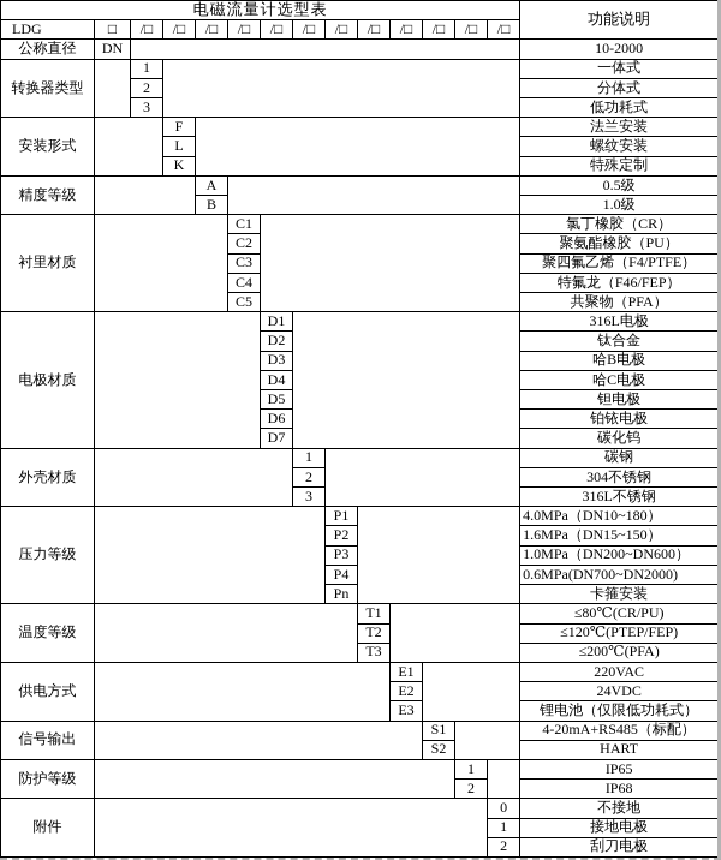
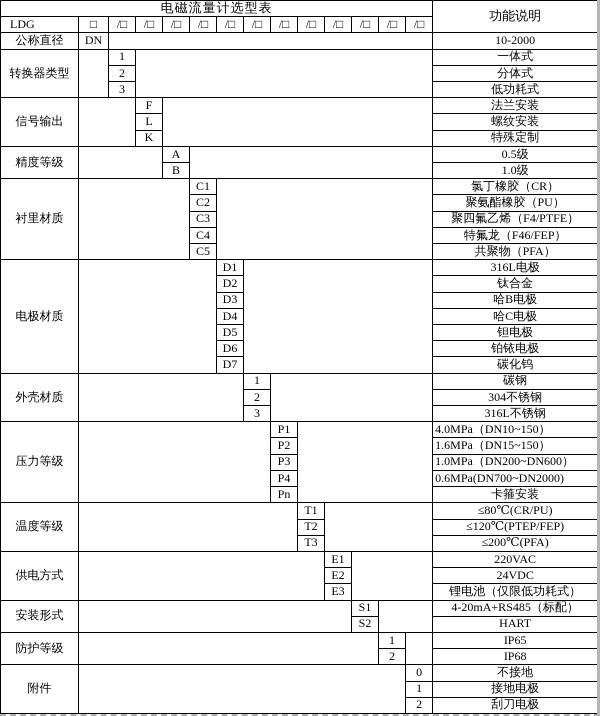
  电磁流量计选型表	功能说明
  LDG	□	/□	/□	/□	/□	/□	/□	/□	/□	/□	/□	/□	/□
  公称直径	DN		10-2000
  转换器类型		1		一体式
  2	分体式
  3	低功耗式
- 安装形式		F		法兰安装
+ 信号输出		F		法兰安装
  L	螺纹安装
  K	特殊定制
  精度等级		A		0.5级
  B	1.0级
  衬里材质		C1		氯丁橡胶（CR）
  C2	聚氨酯橡胶（PU）
  C3	聚四氟乙烯（F4/PTFE）
  C4	特氟龙（F46/FEP）
  C5	共聚物（PFA）
  电极材质		D1		316L电极
  D2	钛合金
  D3	哈B电极
  D4	哈C电极
  D5	钽电极
  D6	铂铱电极
  D7	碳化钨
  外壳材质		1		碳钢
  2	304不锈钢
  3	316L不锈钢
- 压力等级		P1		4.0MPa（DN10~180）
+ 压力等级		P1		4.0MPa（DN10~150）
  P2	1.6MPa（DN15~150）
  P3	1.0MPa（DN200~DN600）
  P4	0.6MPa(DN700~DN2000)
  Pn	卡箍安装
  温度等级		T1		≤80℃(CR/PU)
  T2	≤120℃(PTEP/FEP)
  T3	≤200℃(PFA)
  供电方式		E1		220VAC
  E2	24VDC
  E3	锂电池（仅限低功耗式）
- 信号输出		S1		4-20mA+RS485（标配）
+ 安装形式		S1		4-20mA+RS485（标配）
  S2	HART
  防护等级		1		IP65
  2	IP68
  附件		0	不接地
  1	接地电极
  2	刮刀电极
